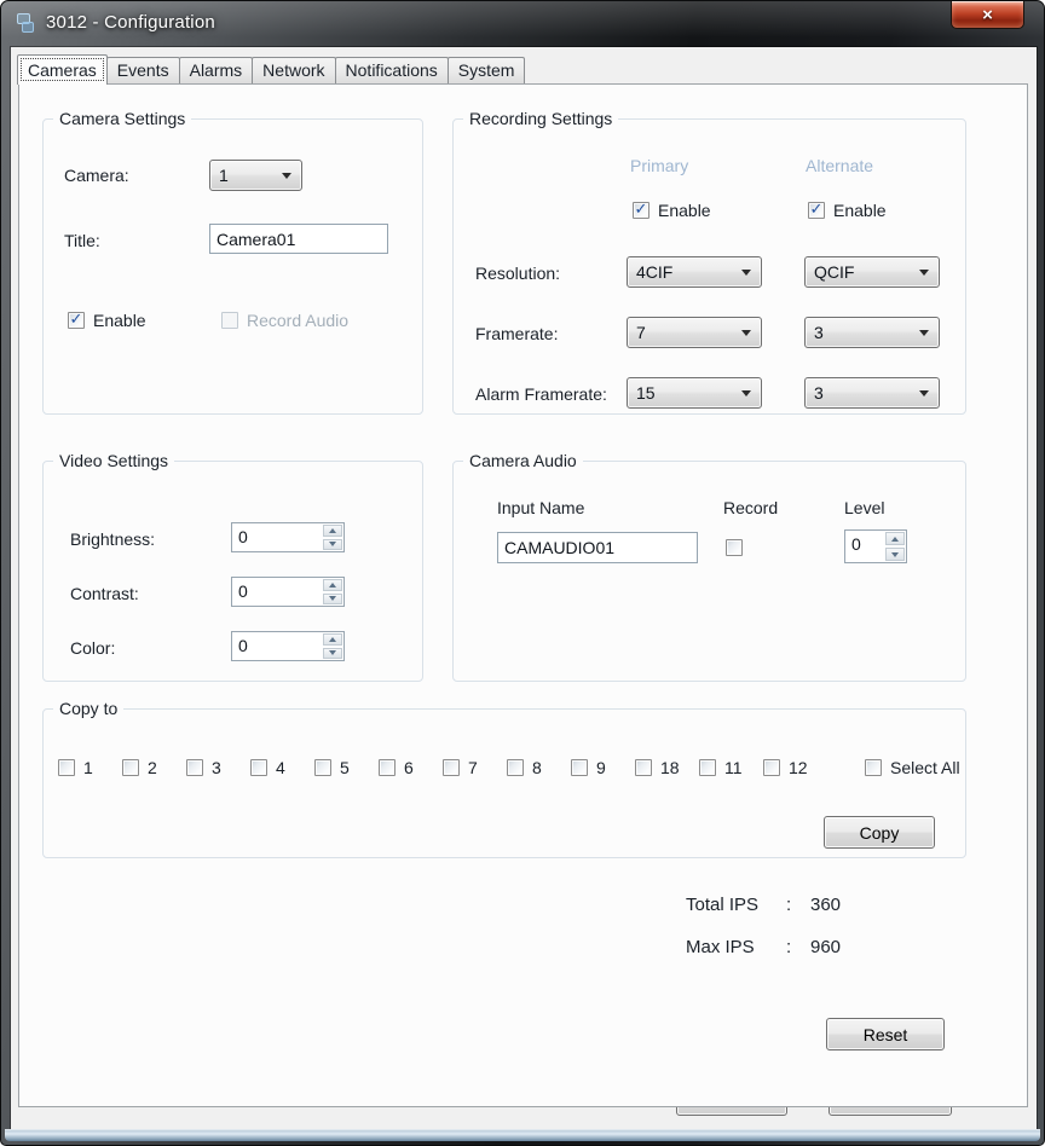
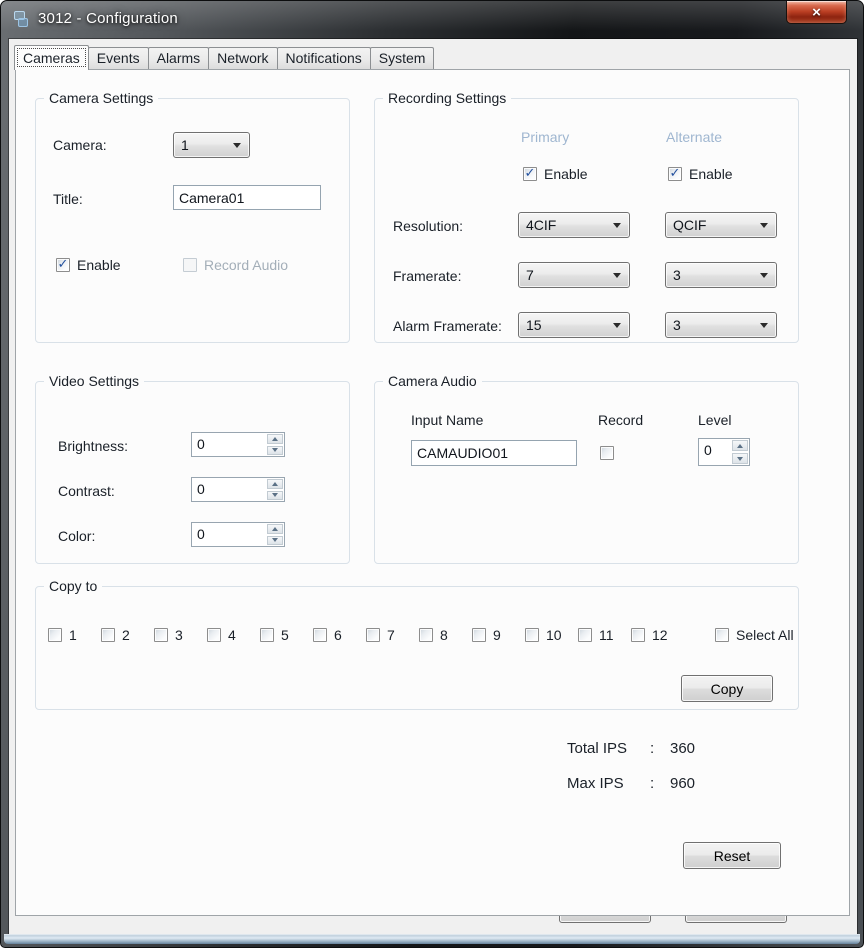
  3012 - Configuration
  ×
  Cameras
  Events
  Alarms
  Network
  Notifications
  System
  Camera Settings
  Camera:
  1
  Title:
  Camera01
  ✓
  Enable
  Record Audio
  Recording Settings
  Primary
  Alternate
  ✓
  Enable
  ✓
  Enable
  Resolution:
  4CIF
  QCIF
  Framerate:
  7
  3
  Alarm Framerate:
  15
  3
  Video Settings
  Brightness:
  0
  Contrast:
  0
  Color:
  0
  Camera Audio
  Input Name
  Record
  Level
  CAMAUDIO01
  0
  Copy to
  1
  2
  3
  4
  5
  6
  7
  8
  9
- 18
+ 10
  11
  12
  Select All
  Copy
  Total IPS
  :
  360
  Max IPS
  :
  960
  Reset
